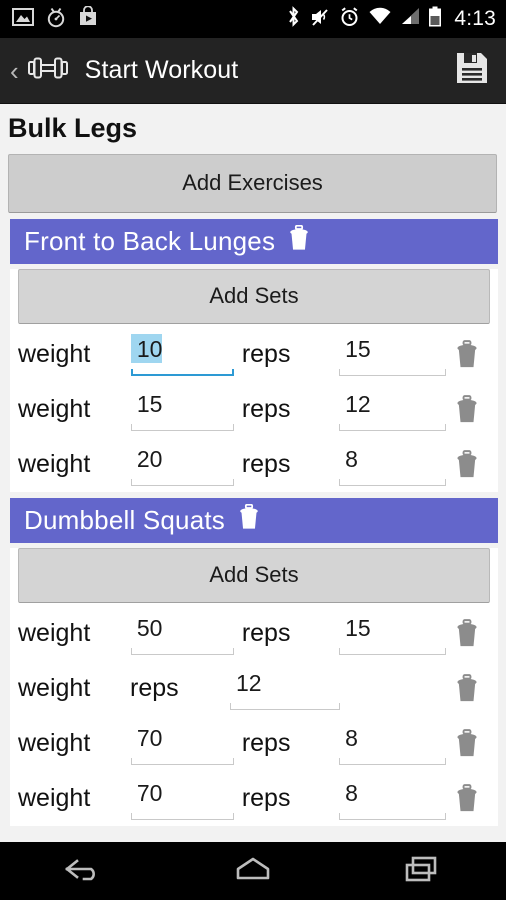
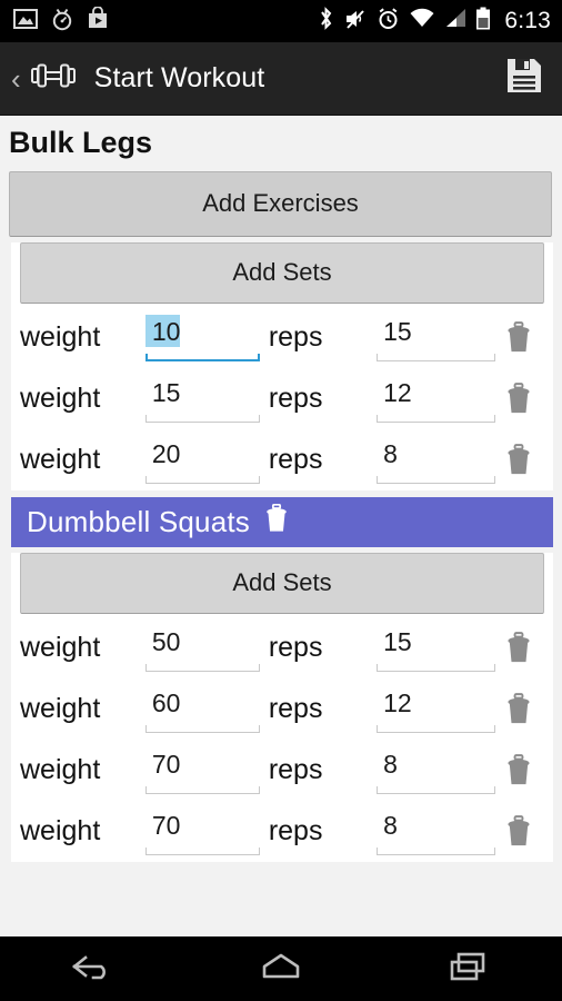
- 4:13
+ 6:13
  ‹
  Start Workout
  Bulk Legs
  Add Exercises
- Front to Back Lunges
  Add Sets
  weight
  10
  reps
  15
  weight
  15
  reps
  12
  weight
  20
  reps
  8
  Dumbbell Squats
  Add Sets
  weight
  50
  reps
  15
  weight
+ 60
  reps
  12
  weight
  70
  reps
  8
  weight
  70
  reps
  8
